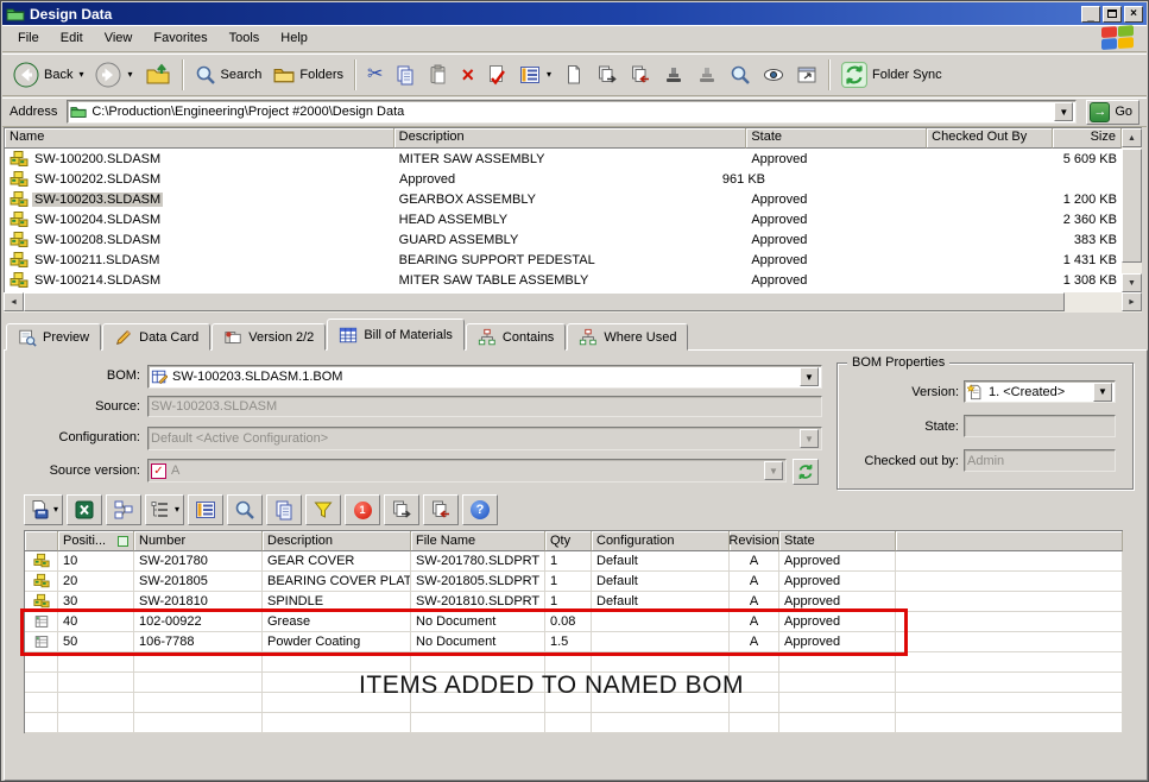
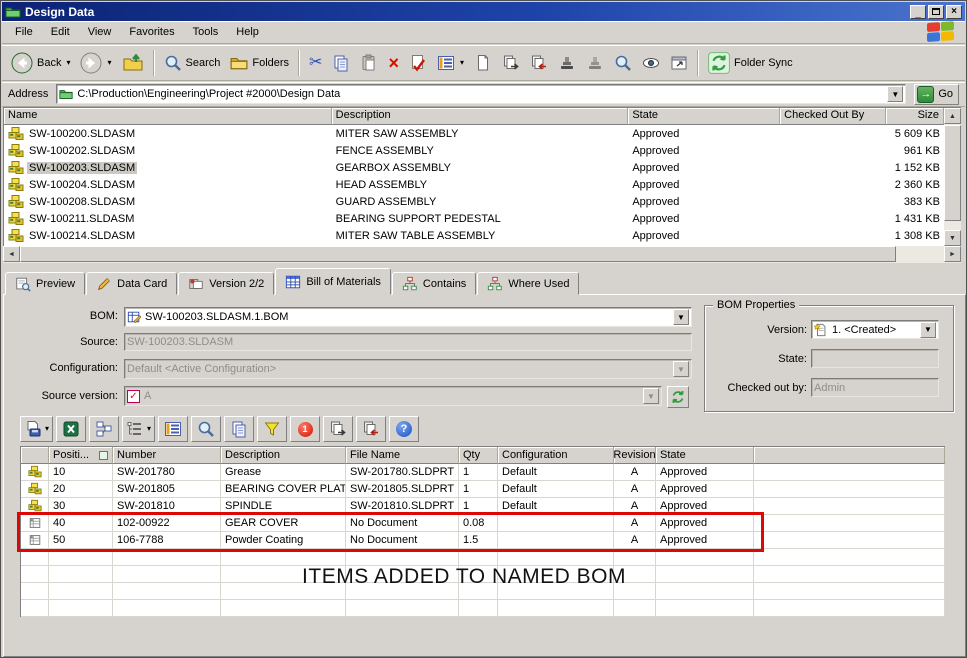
  Design Data
  _
  ×
  File
  Edit
  View
  Favorites
  Tools
  Help
  Back
  ▾
  ▾
  Search
  Folders
  ✂
  ×
  ▾
  Folder Sync
  Address
  C:\Production\Engineering\Project #2000\Design Data
  ▼
  →
  Go
  Name
  Description
  State
  Checked Out By
  Size
  SW-100200.SLDASM
  MITER SAW ASSEMBLY
  Approved
  5 609 KB
  SW-100202.SLDASM
+ FENCE ASSEMBLY
  Approved
  961 KB
  SW-100203.SLDASM
  GEARBOX ASSEMBLY
  Approved
- 1 200 KB
+ 1 152 KB
  SW-100204.SLDASM
  HEAD ASSEMBLY
  Approved
  2 360 KB
  SW-100208.SLDASM
  GUARD ASSEMBLY
  Approved
  383 KB
  SW-100211.SLDASM
  BEARING SUPPORT PEDESTAL
  Approved
  1 431 KB
  SW-100214.SLDASM
  MITER SAW TABLE ASSEMBLY
  Approved
  1 308 KB
  Preview
  Data Card
  Version 2/2
  Bill of Materials
  Contains
  Where Used
  BOM:
  SW-100203.SLDASM.1.BOM
  ▼
  Source:
  SW-100203.SLDASM
  Configuration:
  Default <Active Configuration>
  ▼
  Source version:
  ✓
  A
  ▼
  BOM Properties
  Version:
  1. <Created>
  ▼
  State:
  Checked out by:
  Admin
  ▾
  ▾
  1
  ?
  Positi...
  Number
  Description
  File Name
  Qty
  Configuration
  Revision
  State
  10
  SW-201780
- GEAR COVER
+ Grease
  SW-201780.SLDPRT
  1
  Default
  A
  Approved
  20
  SW-201805
  BEARING COVER PLAT
  SW-201805.SLDPRT
  1
  Default
  A
  Approved
  30
  SW-201810
  SPINDLE
  SW-201810.SLDPRT
  1
  Default
  A
  Approved
  40
  102-00922
- Grease
+ GEAR COVER
  No Document
  0.08
  A
  Approved
  50
  106-7788
  Powder Coating
  No Document
  1.5
  A
  Approved
  ITEMS ADDED TO NAMED BOM
